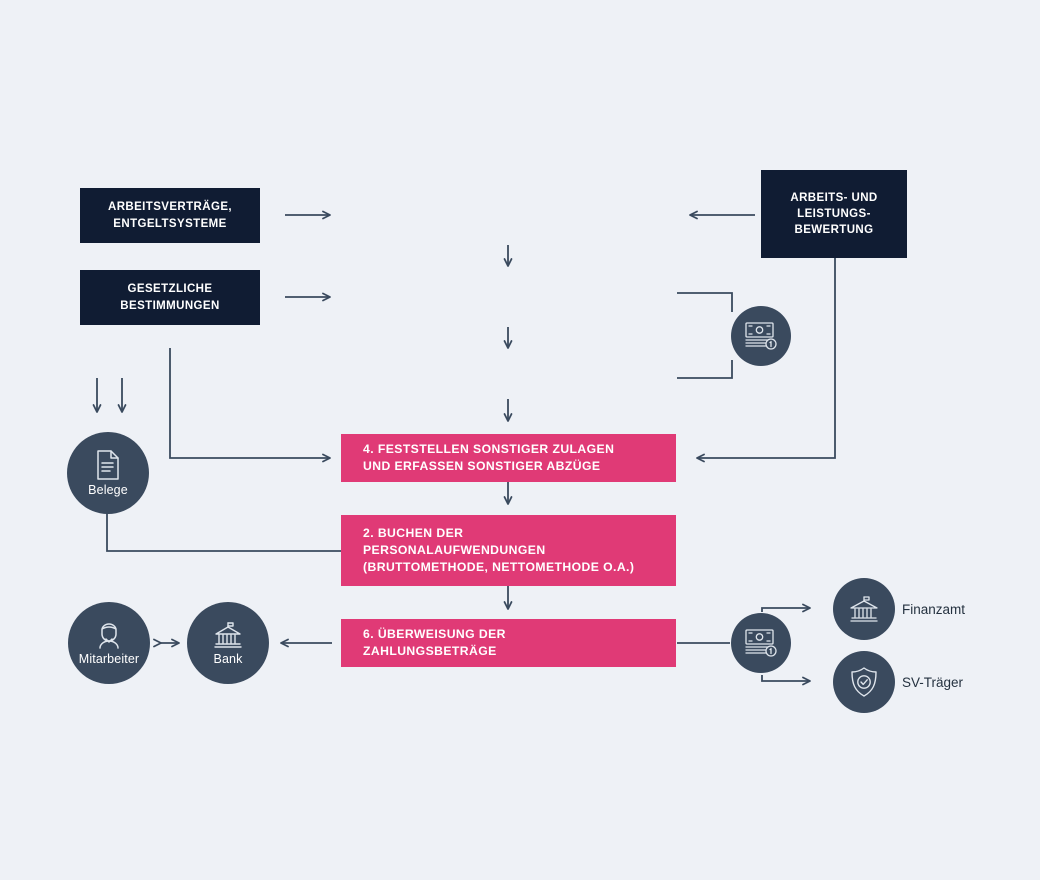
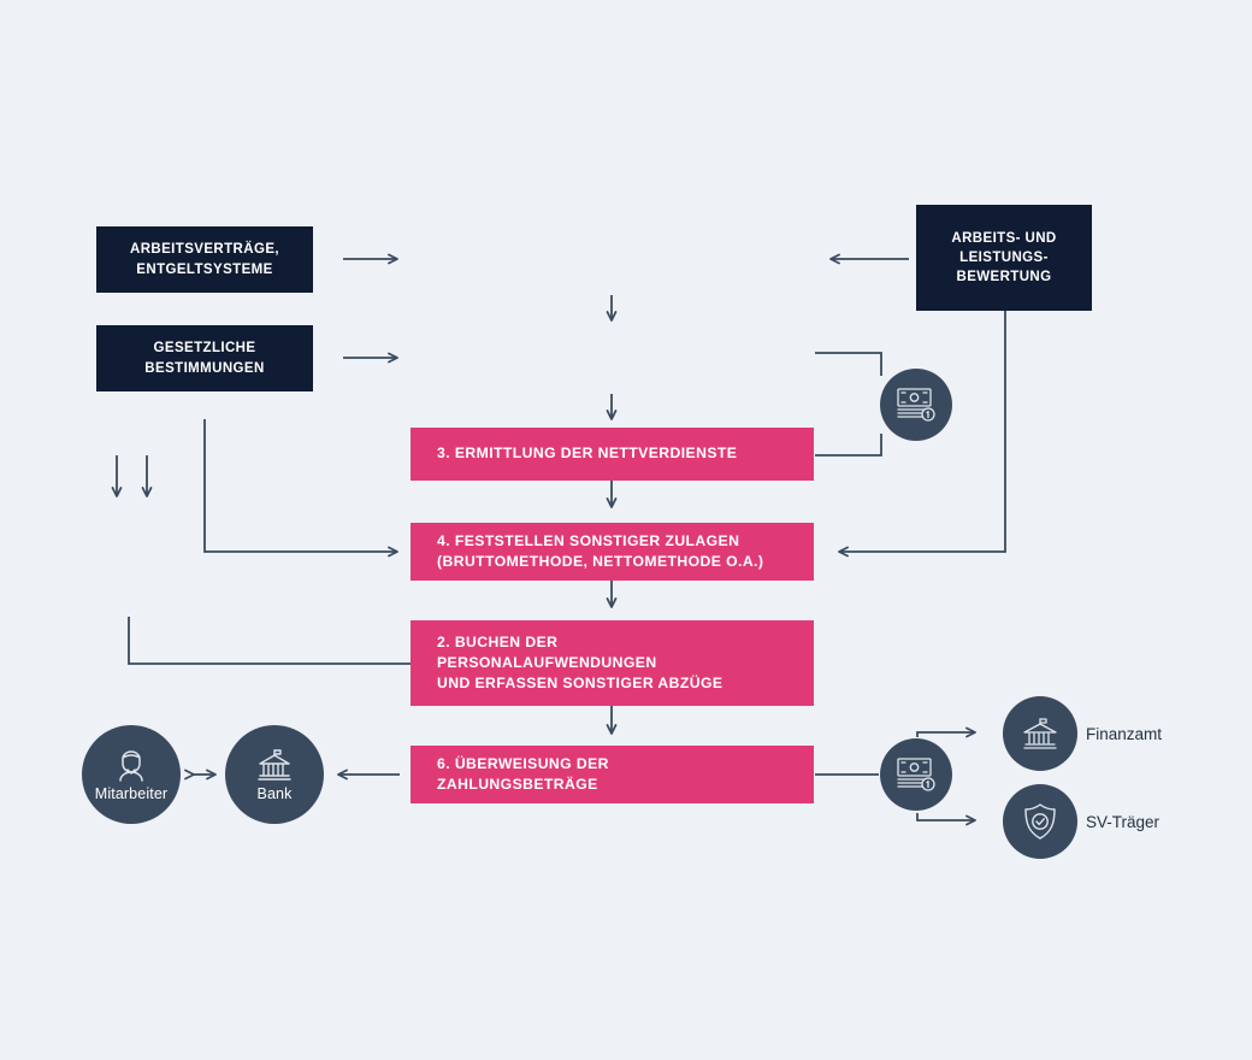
  ARBEITSVERTRÄGE,
  ENTGELTSYSTEME
  GESETZLICHE
  BESTIMMUNGEN
  ARBEITS- UND
  LEISTUNGS-
  BEWERTUNG
+ 3. ERMITTLUNG DER NETTVERDIENSTE
  4. FESTSTELLEN SONSTIGER ZULAGEN
- UND ERFASSEN SONSTIGER ABZÜGE
+ (BRUTTOMETHODE, NETTOMETHODE O.A.)
  2. BUCHEN DER
  PERSONALAUFWENDUNGEN
- (BRUTTOMETHODE, NETTOMETHODE O.A.)
+ UND ERFASSEN SONSTIGER ABZÜGE
  6. ÜBERWEISUNG DER
  ZAHLUNGSBETRÄGE
- Belege
  Mitarbeiter
  Bank
  Finanzamt
  SV-Träger
